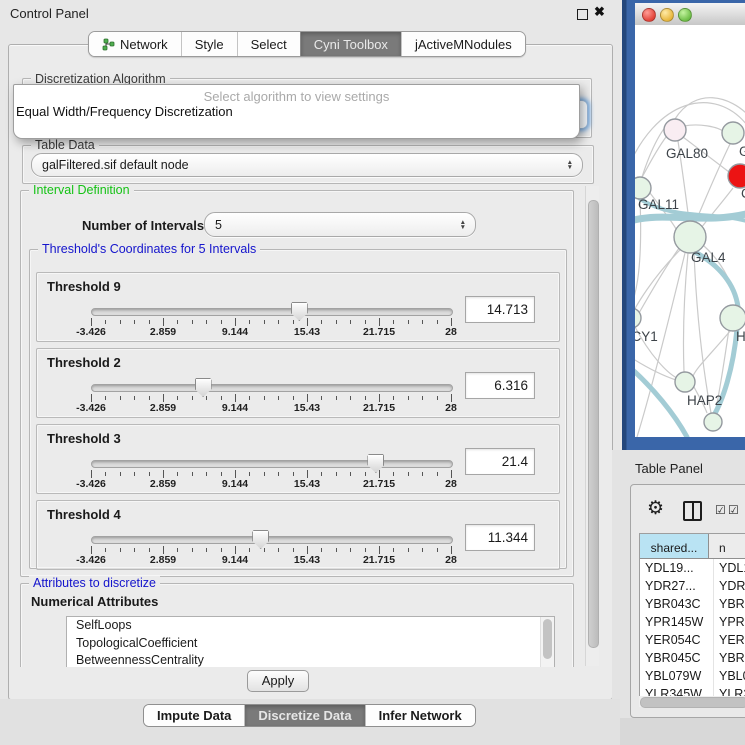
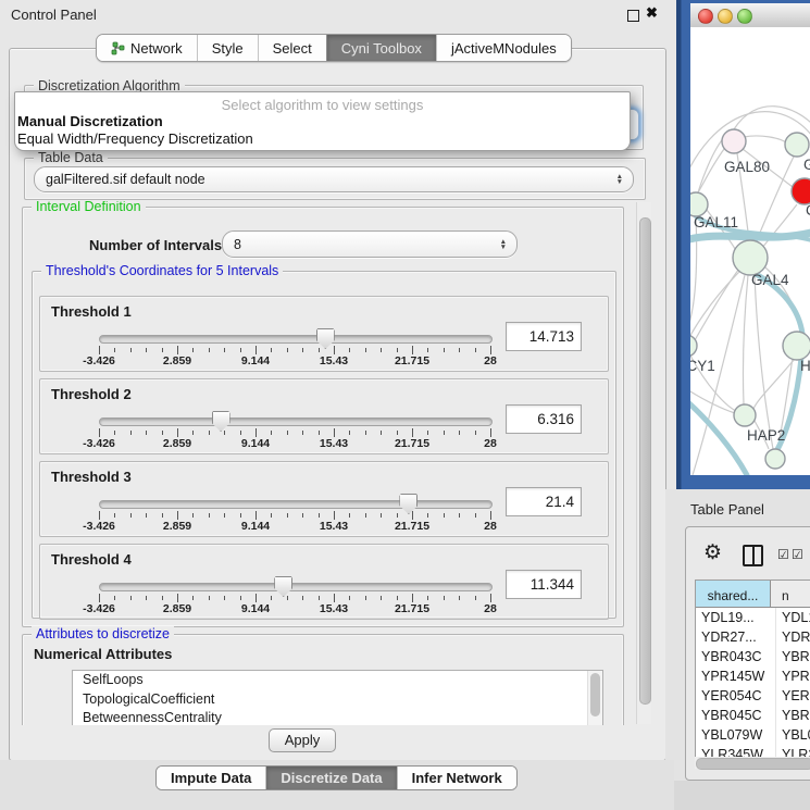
  Control Panel
  ✖
  Network
  Style
  Select
  Cyni Toolbox
  jActiveMNodules
  Discretization Algorithm
  Select algorithm to view settings
+ Manual Discretization
  Equal Width/Frequency Discretization
  Table Data
  galFiltered.sif default node
  Interval Definition
  Number of Intervals
- 5
+ 8
  Threshold's Coordinates for 5 Intervals
- Threshold 9
+ Threshold 1
  -3.426
  2.859
  9.144
  15.43
  21.715
  28
  14.713
  Threshold 2
  -3.426
  2.859
  9.144
  15.43
  21.715
  28
  6.316
  Threshold 3
  -3.426
  2.859
  9.144
  15.43
  21.715
  28
  21.4
  Threshold 4
  -3.426
  2.859
  9.144
  15.43
  21.715
  28
  11.344
  Attributes to discretize
  Numerical Attributes
  SelfLoops
  TopologicalCoefficient
  BetweennessCentrality
  Apply
  Impute Data
  Discretize Data
  Infer Network
  GAL80
  G
  GAL11
  GAL4
  CY1
  H
  HAP2
  Table Panel
  ⚙
  ☑
  ☑
  shared...
  n
  YDL19...
  YDL
  YDR27...
  YDR
  YBR043C
  YBR
  YPR145W
  YPR
  YER054C
  YER
  YBR045C
  YBR
  YBL079W
  YBL
  YLR345W
  YLR
